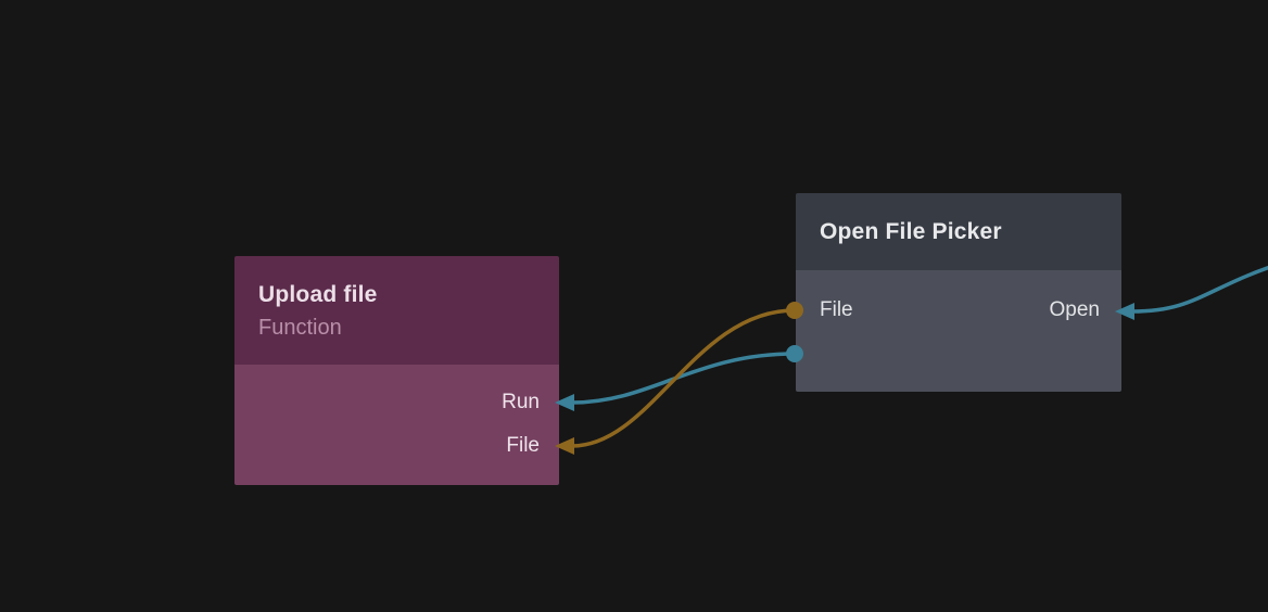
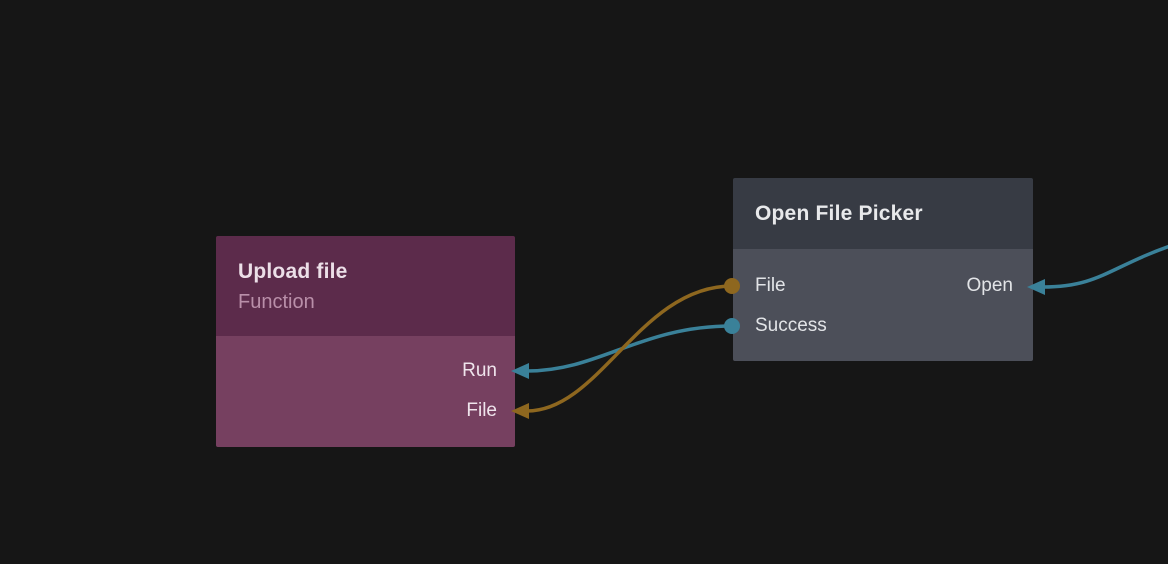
  Upload file
  Function
  Run
  File
  Open File Picker
  File
  Open
+ Success
